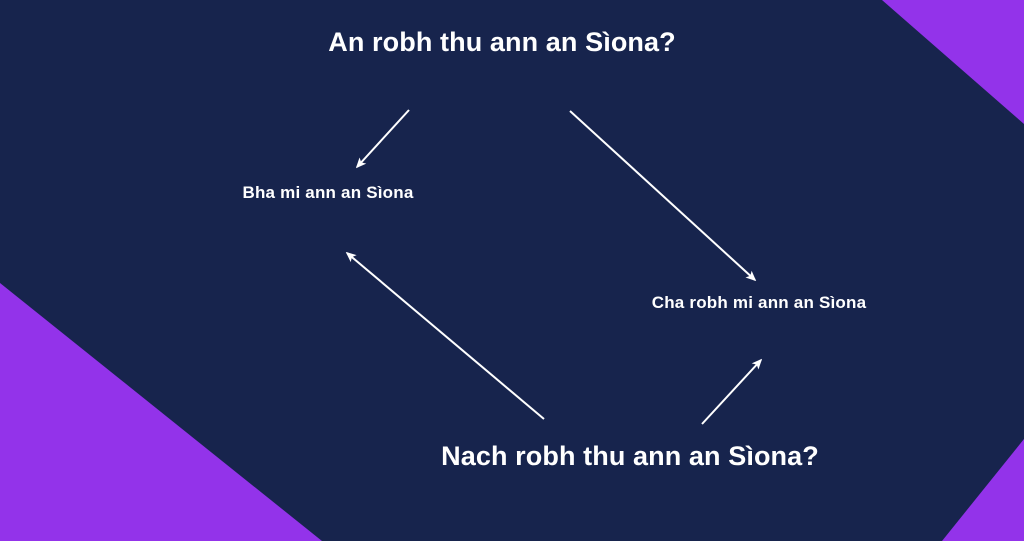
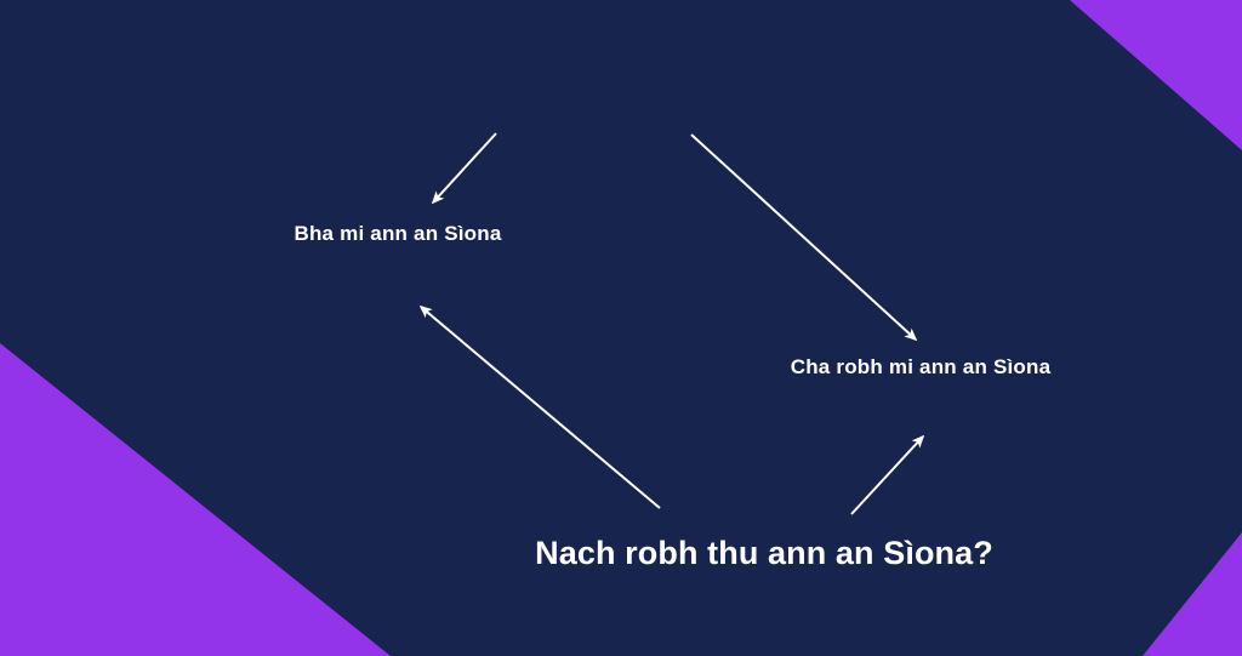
- An robh thu ann an Sìona?
  Bha mi ann an Sìona
  Cha robh mi ann an Sìona
  Nach robh thu ann an Sìona?
